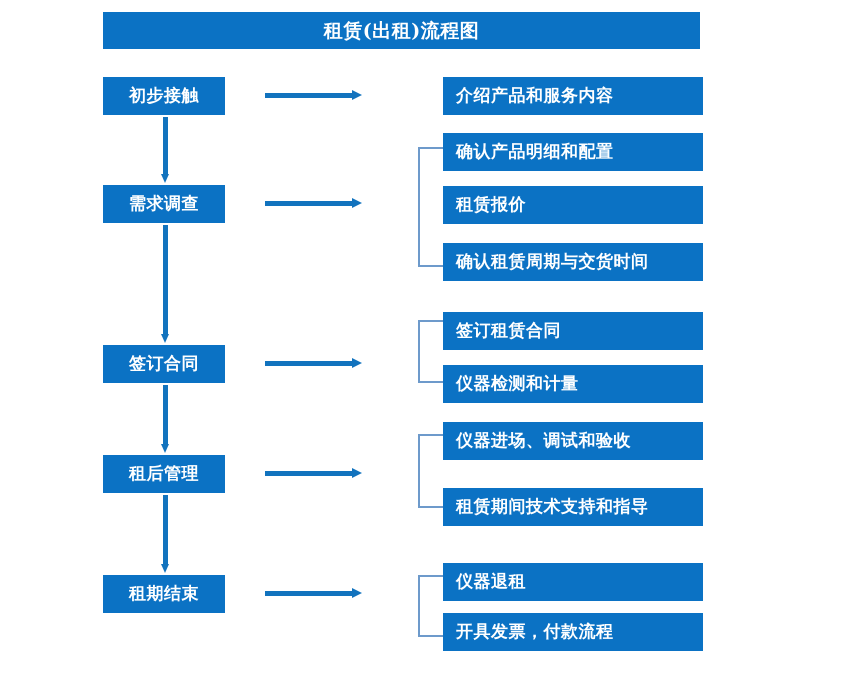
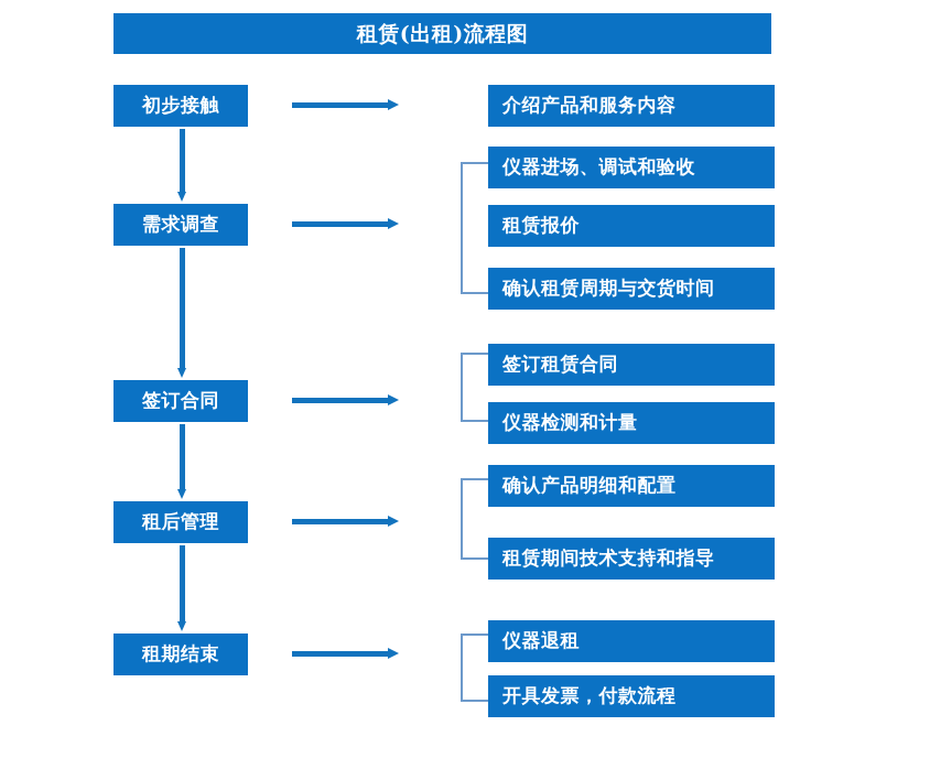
  租赁(出租)流程图
  初步接触
  需求调查
  签订合同
  租后管理
  租期结束
  介绍产品和服务内容
- 确认产品明细和配置
+ 仪器进场、调试和验收
  租赁报价
  确认租赁周期与交货时间
  签订租赁合同
  仪器检测和计量
- 仪器进场、调试和验收
+ 确认产品明细和配置
  租赁期间技术支持和指导
  仪器退租
  开具发票，付款流程
